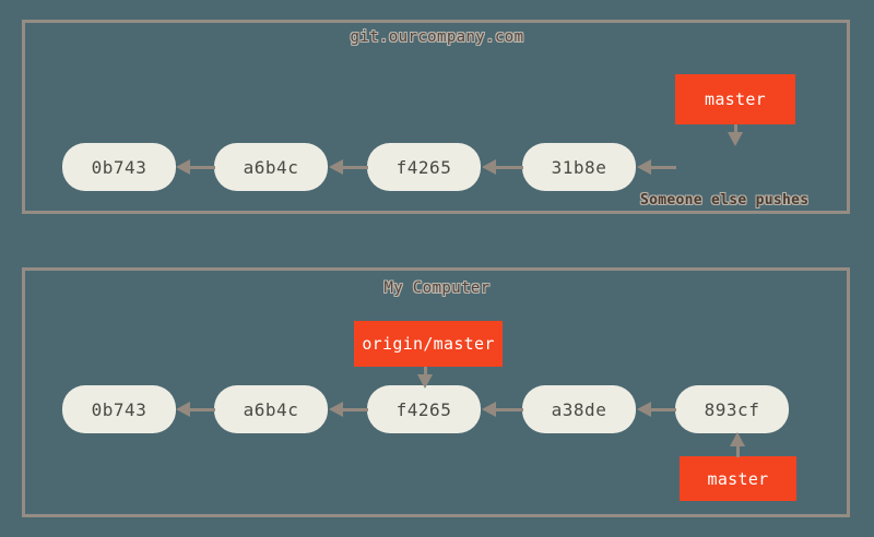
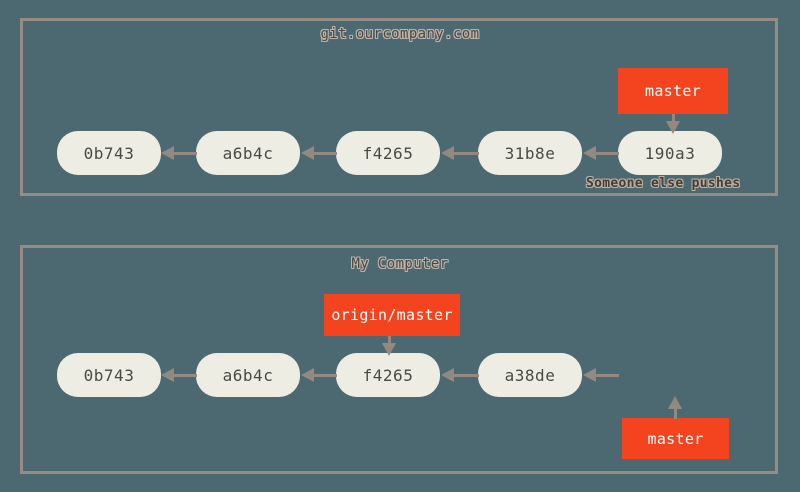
  git.ourcompany.com
  0b743
  a6b4c
  f4265
  31b8e
+ 190a3
  master
  Someone else pushes
  My Computer
  0b743
  a6b4c
  f4265
  a38de
- 893cf
  origin/master
  master
